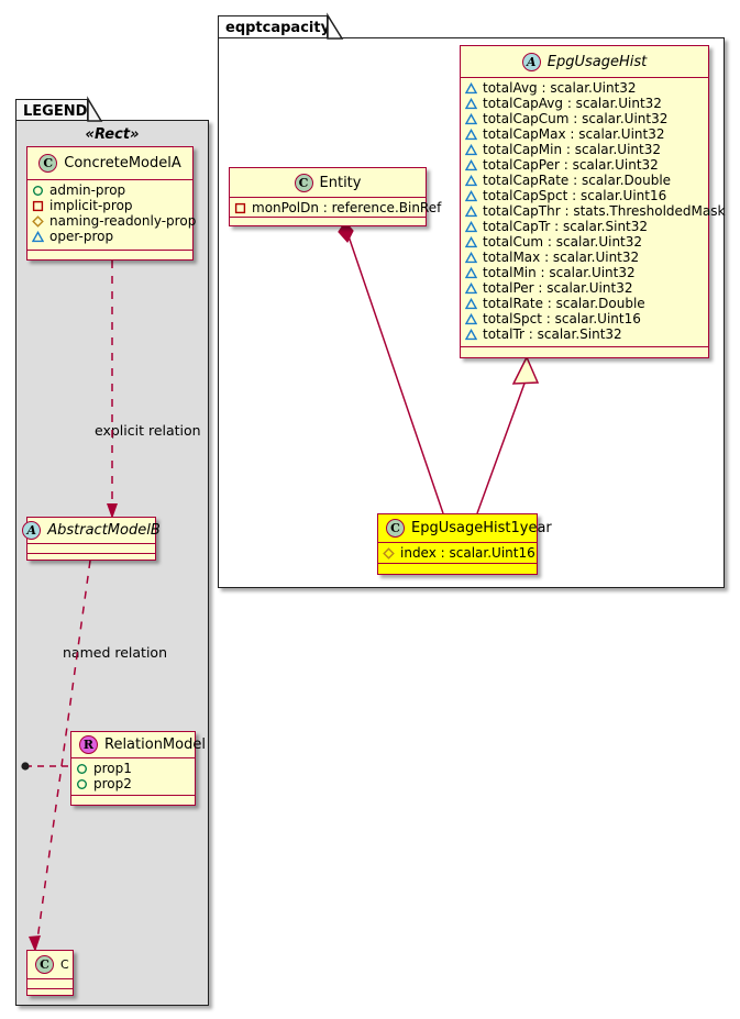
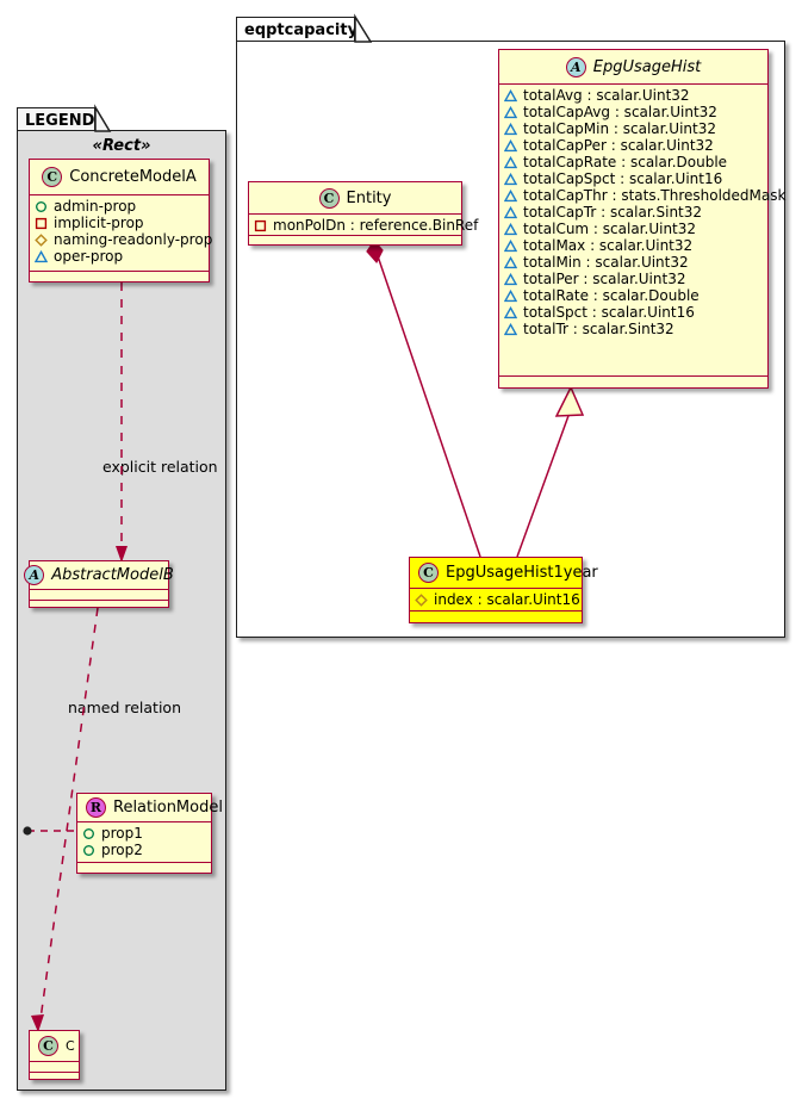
  eqptcapacity
  LEGEND
  «Rect»
  explicit relation
  named relation
  C
  ConcreteModelA
  admin-prop
  implicit-prop
  naming-readonly-prop
  oper-prop
  A
  AbstractModelB
  R
  RelationModel
  prop1
  prop2
  C
  C
  C
  Entity
  monPolDn : reference.BinRef
  A
  EpgUsageHist
  totalAvg : scalar.Uint32
  totalCapAvg : scalar.Uint32
- totalCapCum : scalar.Uint32
- totalCapMax : scalar.Uint32
  totalCapMin : scalar.Uint32
  totalCapPer : scalar.Uint32
  totalCapRate : scalar.Double
  totalCapSpct : scalar.Uint16
  totalCapThr : stats.ThresholdedMask
  totalCapTr : scalar.Sint32
  totalCum : scalar.Uint32
  totalMax : scalar.Uint32
  totalMin : scalar.Uint32
  totalPer : scalar.Uint32
  totalRate : scalar.Double
  totalSpct : scalar.Uint16
  totalTr : scalar.Sint32
  C
  EpgUsageHist1year
  index : scalar.Uint16
